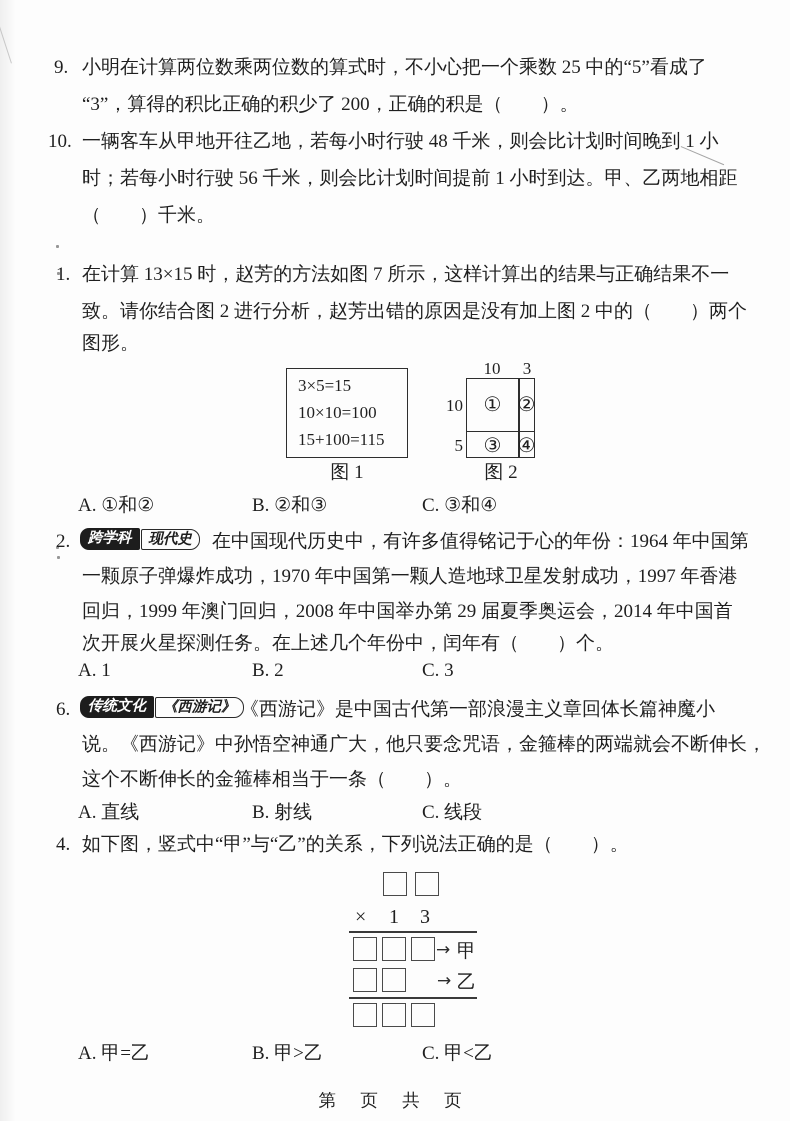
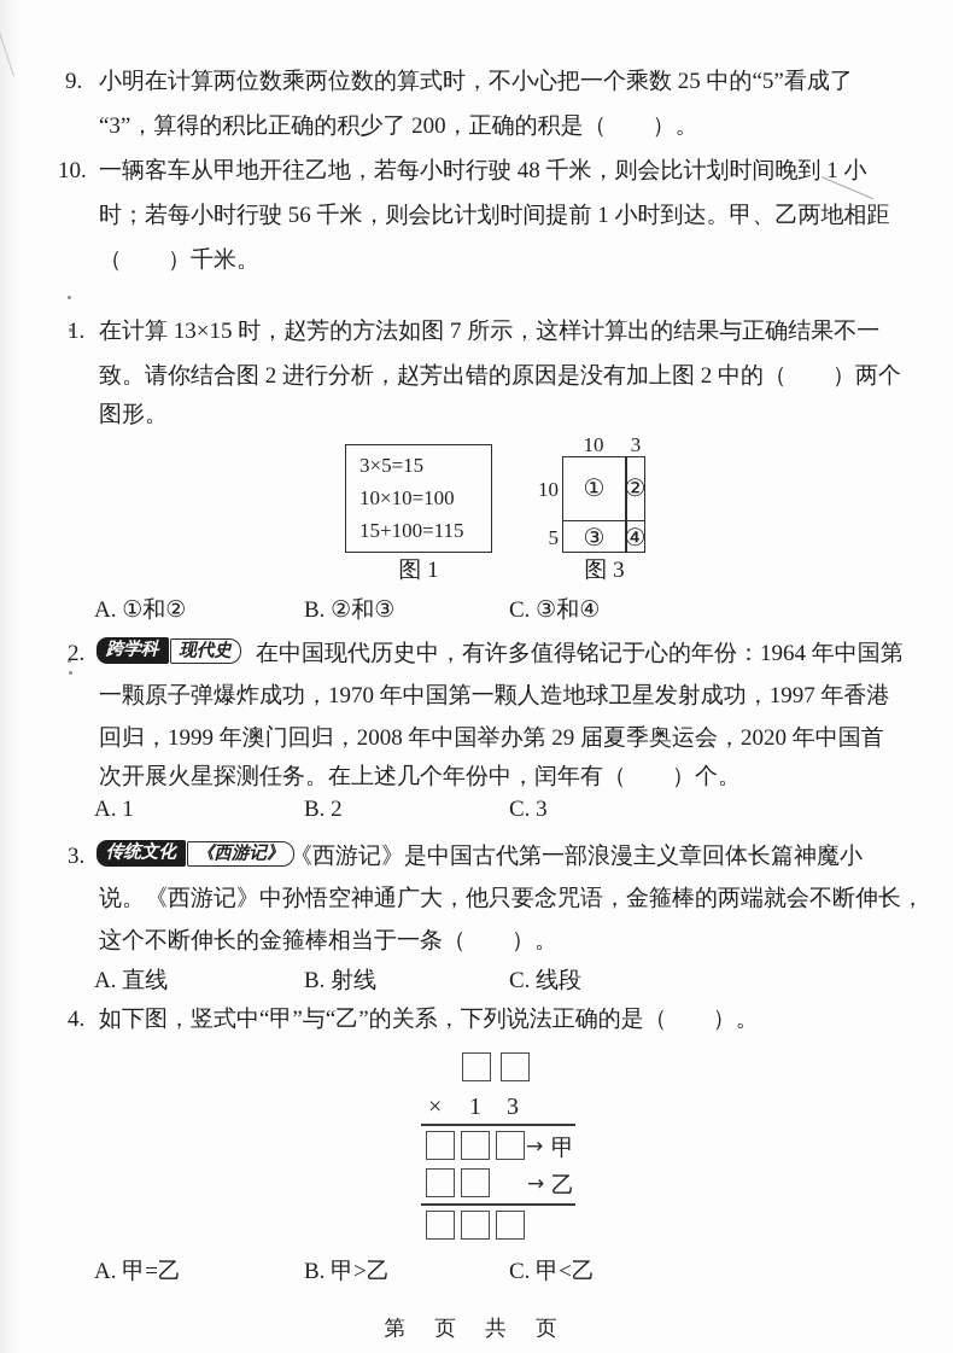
  9.
  小明在计算两位数乘两位数的算式时，不小心把一个乘数 25 中的“5”看成了
  “3”，算得的积比正确的积少了 200，正确的积是（ ）。
  10.
  一辆客车从甲地开往乙地，若每小时行驶 48 千米，则会比计划时间晚到 1 小
  时；若每小时行驶 56 千米，则会比计划时间提前 1 小时到达。甲、乙两地相距
  （ ）千米。
  1.
  在计算 13×15 时，赵芳的方法如图 7 所示，这样计算出的结果与正确结果不一
  致。请你结合图 2 进行分析，赵芳出错的原因是没有加上图 2 中的（ ）两个
  图形。
  3×5=15
  10×10=100
  15+100=115
  图 1
  10
  3
  10
  5
  ①
  ②
  ③
  ④
- 图 2
+ 图 3
  A. ①和②
  B. ②和③
  C. ③和④
  2.
  跨学科
  现代史
  在中国现代历史中，有许多值得铭记于心的年份：1964 年中国第
  一颗原子弹爆炸成功，1970 年中国第一颗人造地球卫星发射成功，1997 年香港
- 回归，1999 年澳门回归，2008 年中国举办第 29 届夏季奥运会，2014 年中国首
+ 回归，1999 年澳门回归，2008 年中国举办第 29 届夏季奥运会，2020 年中国首
  次开展火星探测任务。在上述几个年份中，闰年有（ ）个。
  A. 1
  B. 2
  C. 3
- 6.
+ 3.
  传统文化
  《西游记》
  《西游记》是中国古代第一部浪漫主义章回体长篇神魔小
  说。《西游记》中孙悟空神通广大，他只要念咒语，金箍棒的两端就会不断伸长，
  这个不断伸长的金箍棒相当于一条（ ）。
  A. 直线
  B. 射线
  C. 线段
  4.
  如下图，竖式中“甲”与“乙”的关系，下列说法正确的是（ ）。
  ×
  1
  3
  →
  甲
  →
  乙
  A. 甲=乙
  B. 甲>乙
  C. 甲<乙
  第 页 共 页
